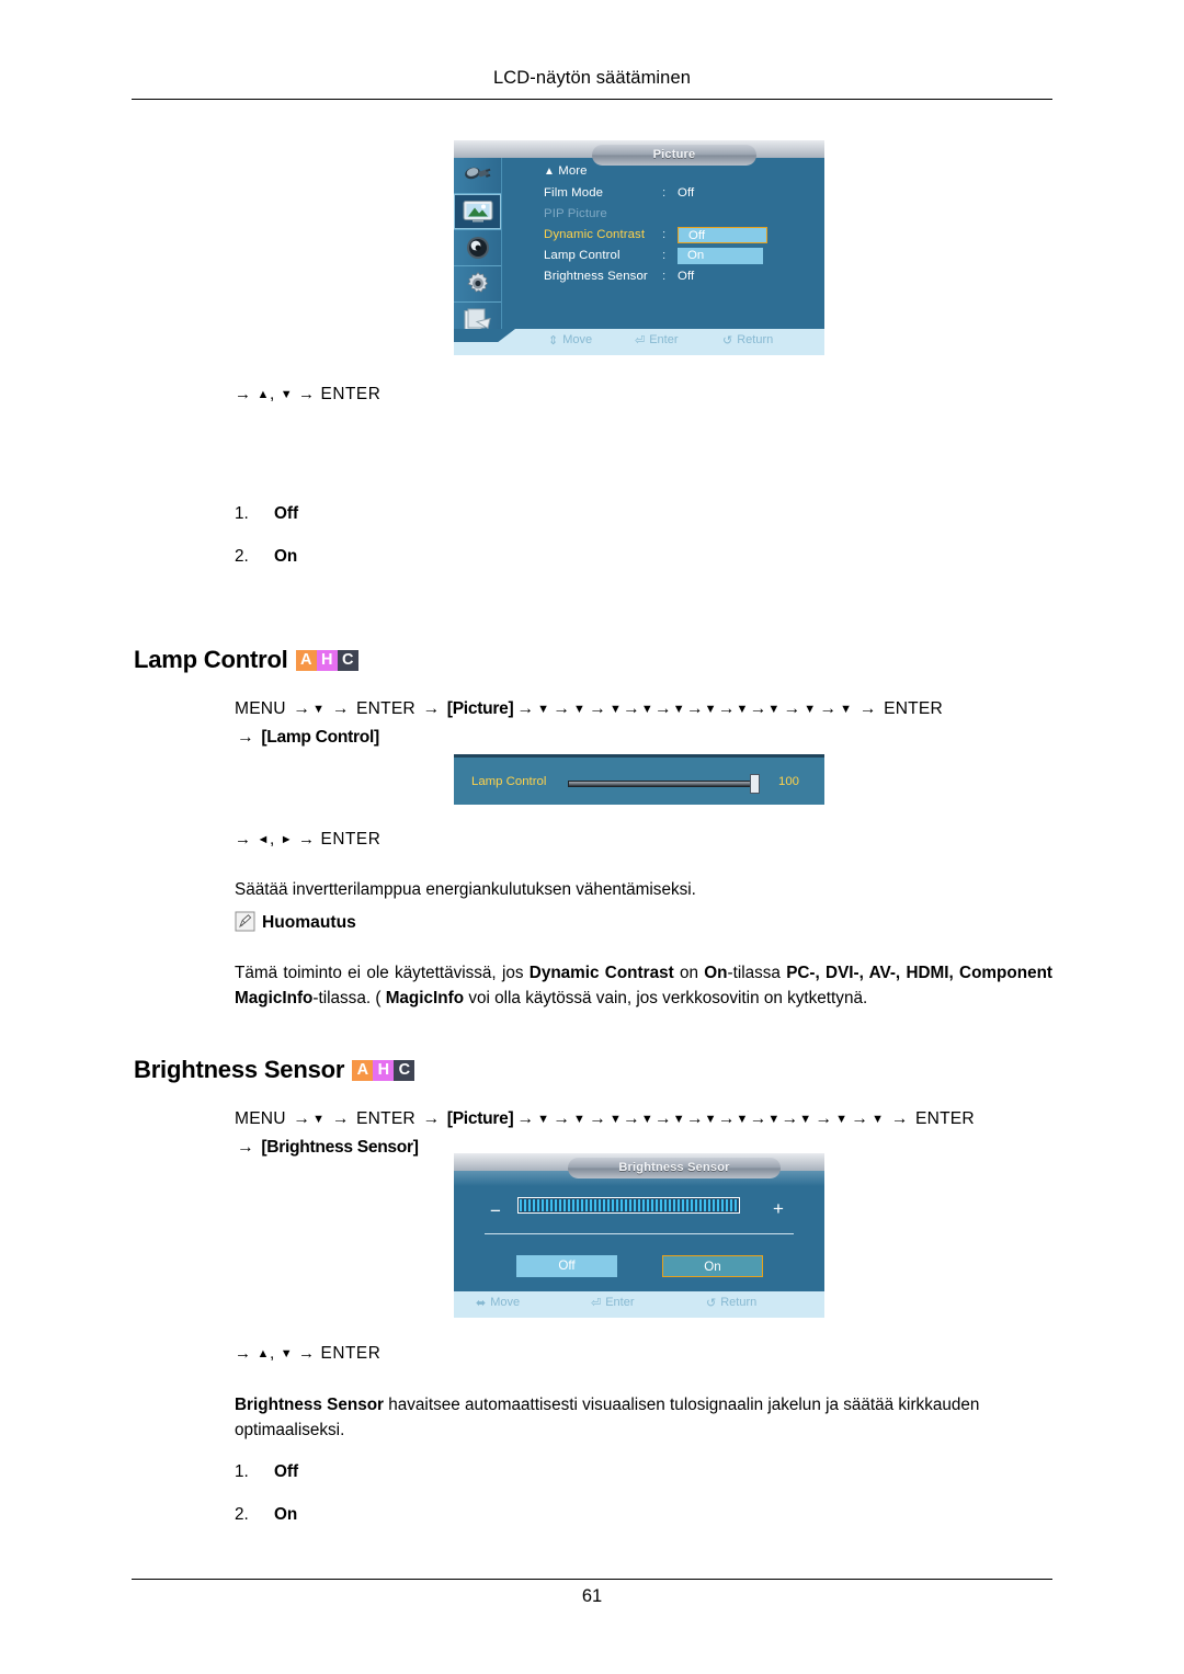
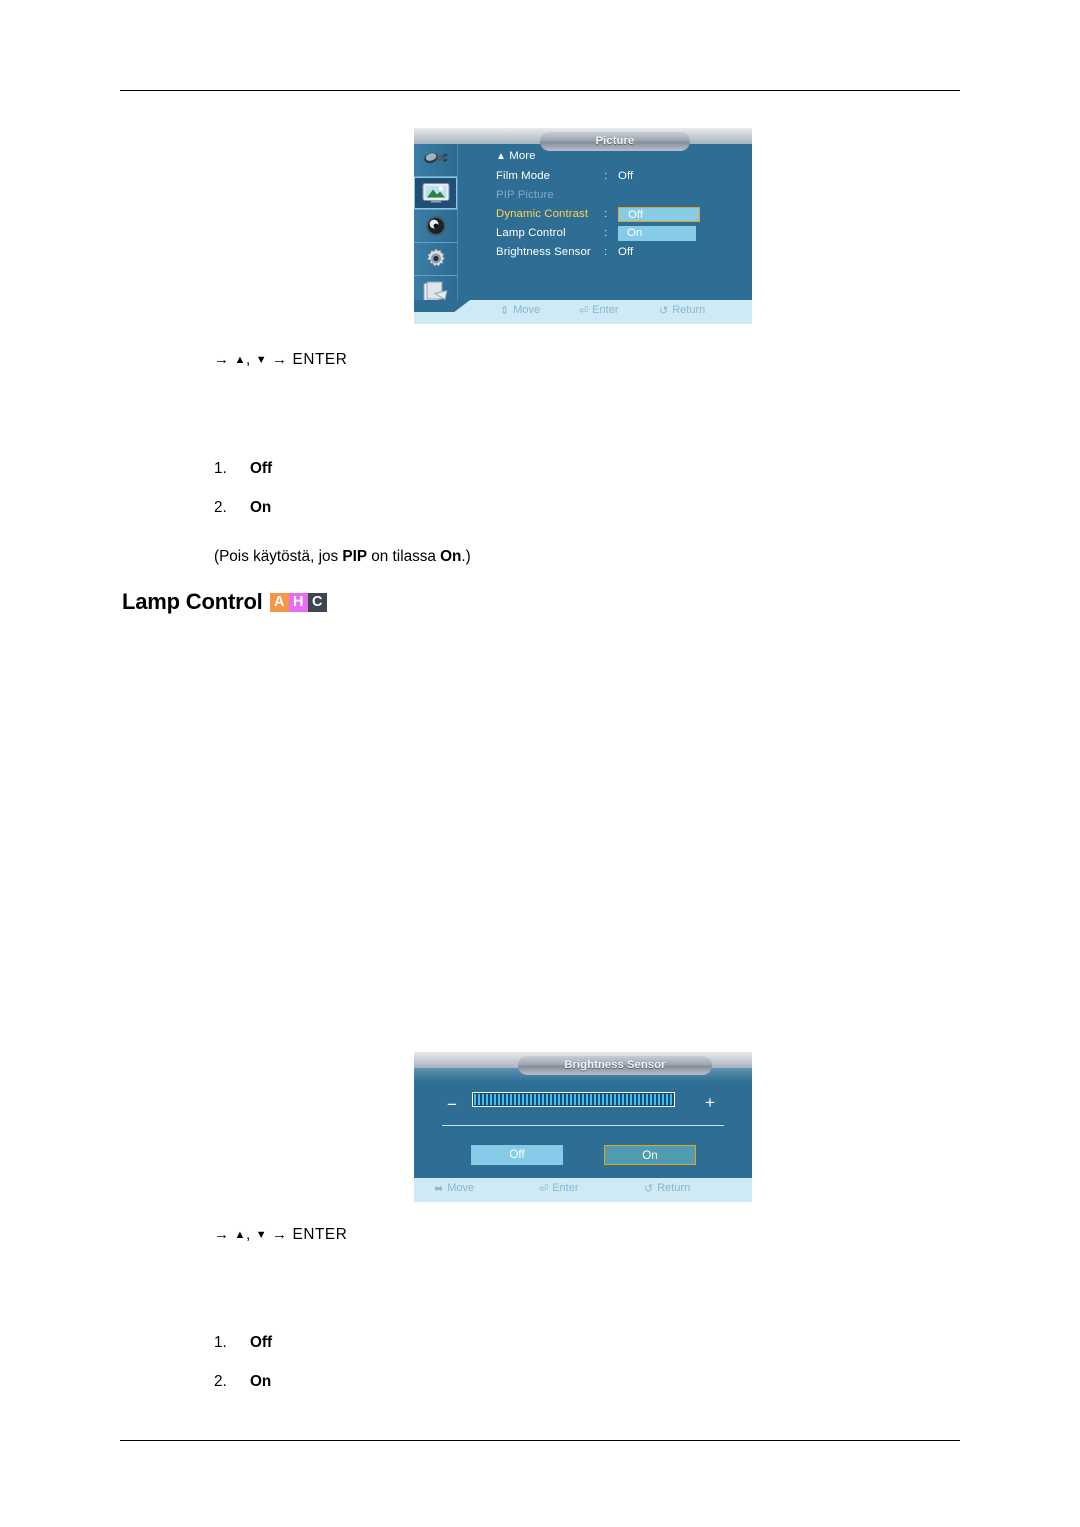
- LCD-näytön säätäminen
  Picture
  ▲ More
  Film Mode : Off
  PIP Picture
  Dynamic Contrast :
  Off
  Lamp Control :
  On
  Brightness Sensor : Off
  ⇕ Move
  ⏎ Enter
  ↺ Return
  → ▲, ▼ → ENTER
  1. Off
  2. On
+ (Pois käytöstä, jos PIP on tilassa On.)
  Lamp Control A H C
- MENU → ▼ → ENTER → [Picture] → ▼ → ▼ → ▼→▼→▼→▼→▼→▼ → ▼ → ▼ → ENTER
- → [Lamp Control]
- Lamp Control
- 100
- → ◄, ► → ENTER
- Säätää invertterilamppua energiankulutuksen vähentämiseksi.
- Huomautus
- Tämä toiminto ei ole käytettävissä, jos Dynamic Contrast on On-tilassa PC-, DVI-, AV-, HDMI, Component MagicInfo-tilassa. ( MagicInfo voi olla käytössä vain, jos verkkosovitin on kytkettynä.
- Brightness Sensor A H C
- MENU → ▼ → ENTER → [Picture] → ▼ → ▼ → ▼→▼→▼→▼→▼→▼→▼ → ▼ → ▼ → ENTER
- → [Brightness Sensor]
  Brightness Sensor
  −
  +
  Off
  On
  ⬌ Move
  ⏎ Enter
  ↺ Return
  → ▲, ▼ → ENTER
- Brightness Sensor havaitsee automaattisesti visuaalisen tulosignaalin jakelun ja säätää kirkkauden optimaaliseksi.
  1. Off
  2. On
- 61
